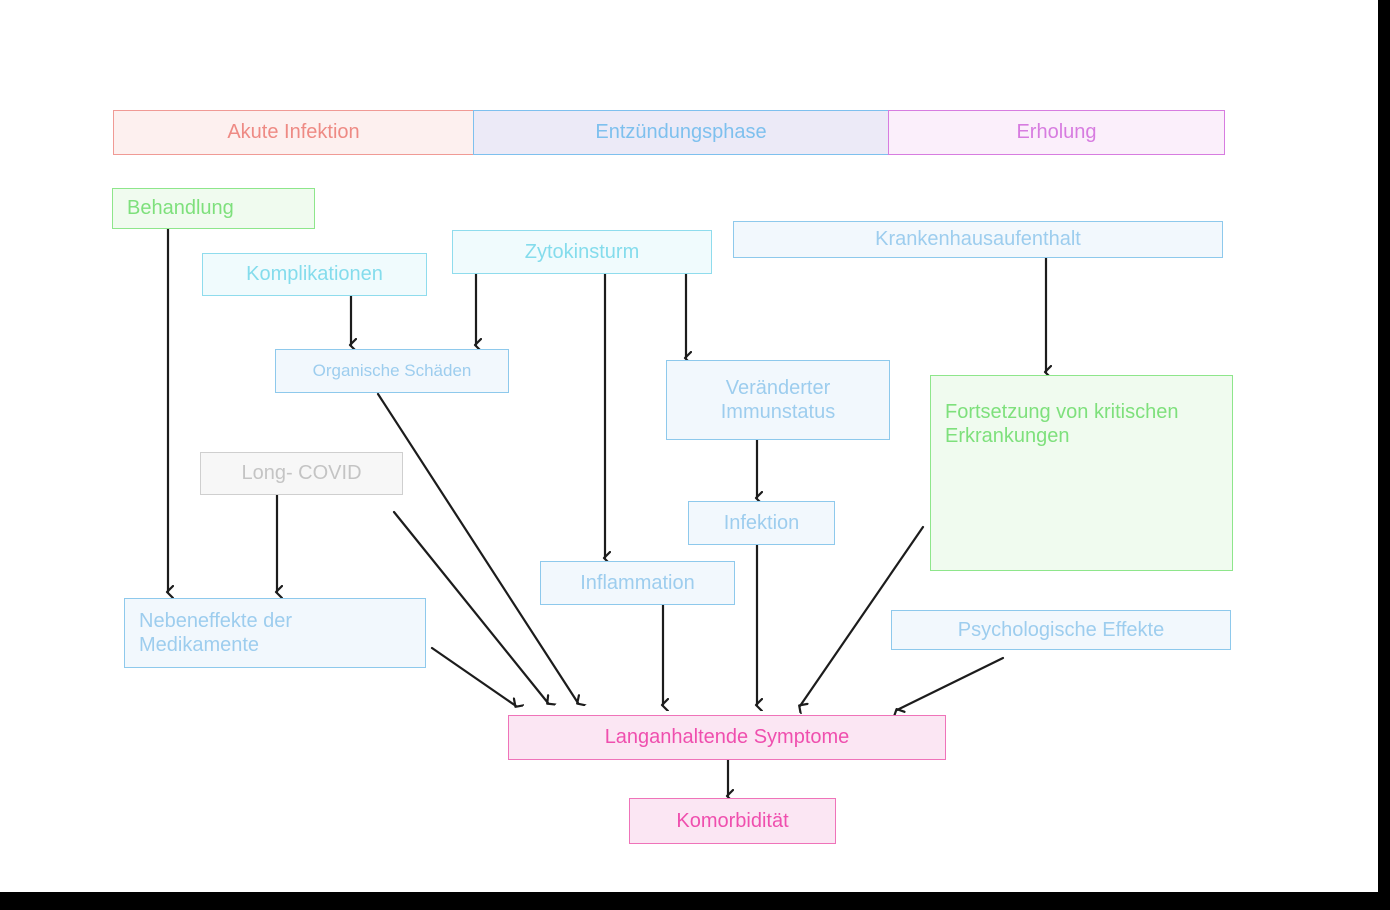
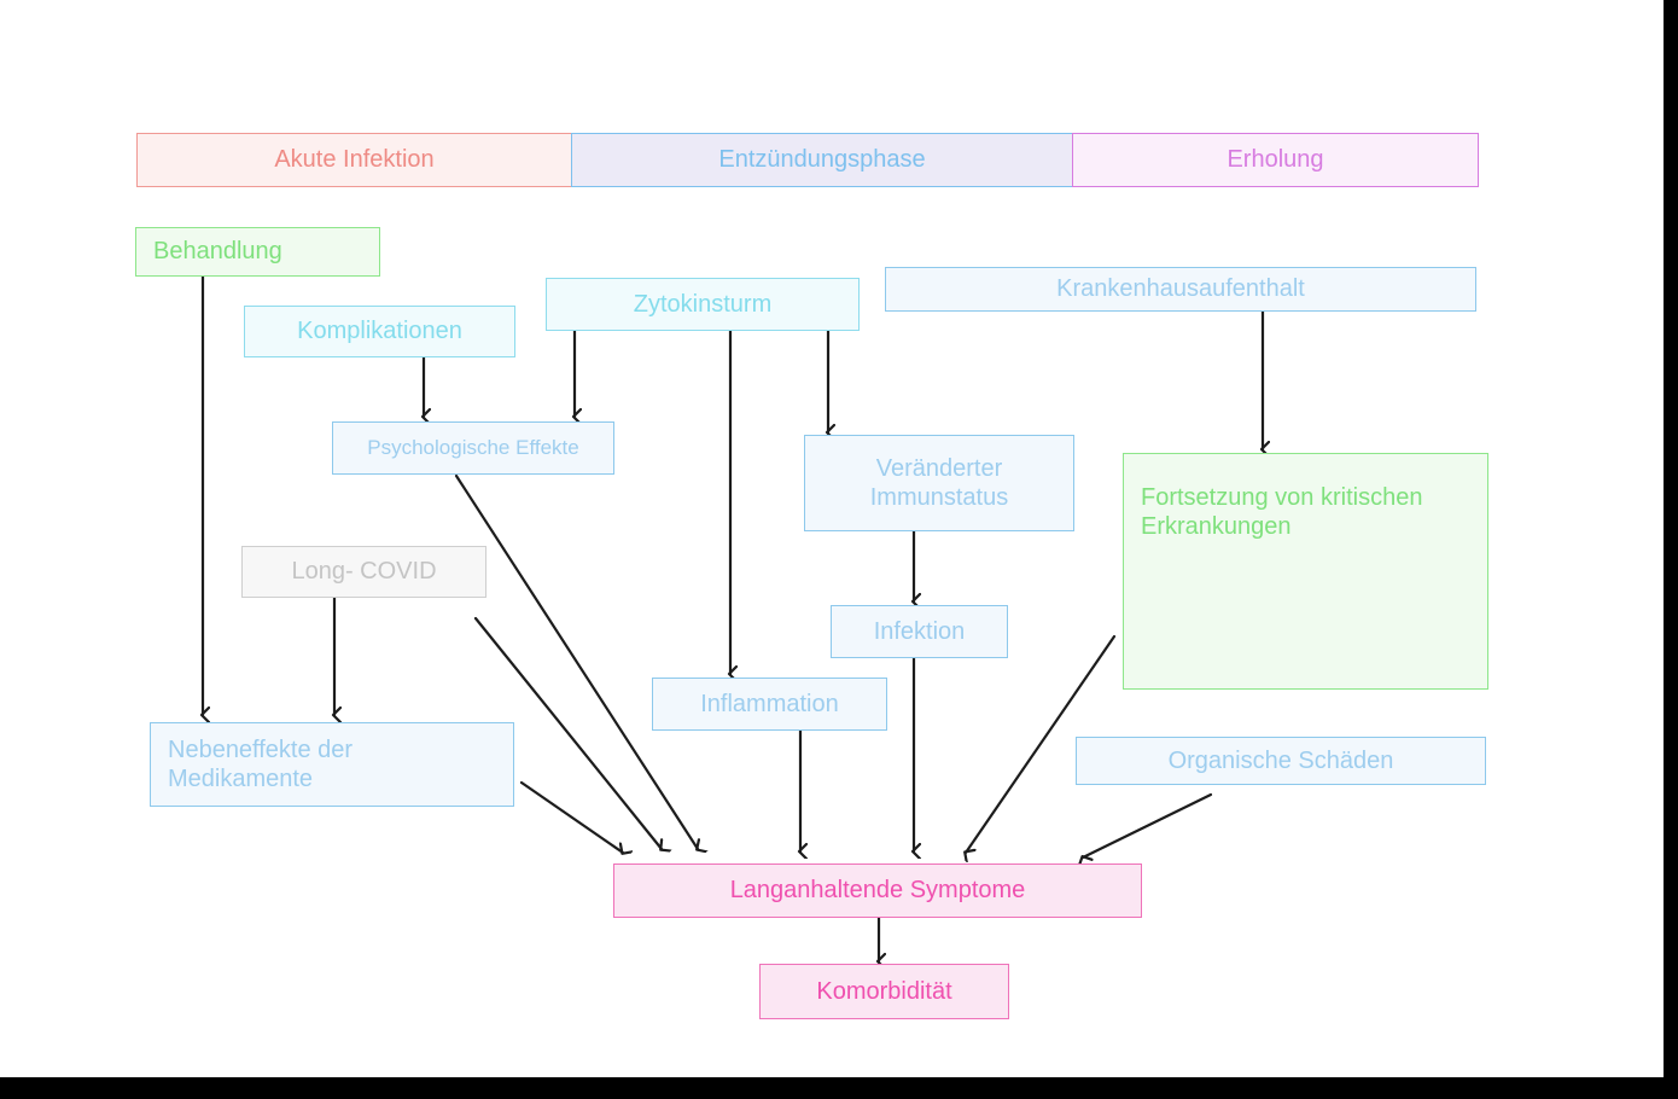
  Akute Infektion
  Entzündungsphase
  Erholung
  Behandlung
  Komplikationen
  Zytokinsturm
  Krankenhausaufenthalt
- Organische Schäden
+ Psychologische Effekte
  Veränderter
  Immunstatus
  Fortsetzung von kritischen
  Erkrankungen
  Long- COVID
  Infektion
  Inflammation
  Nebeneffekte der
  Medikamente
- Psychologische Effekte
+ Organische Schäden
  Langanhaltende Symptome
  Komorbidität
